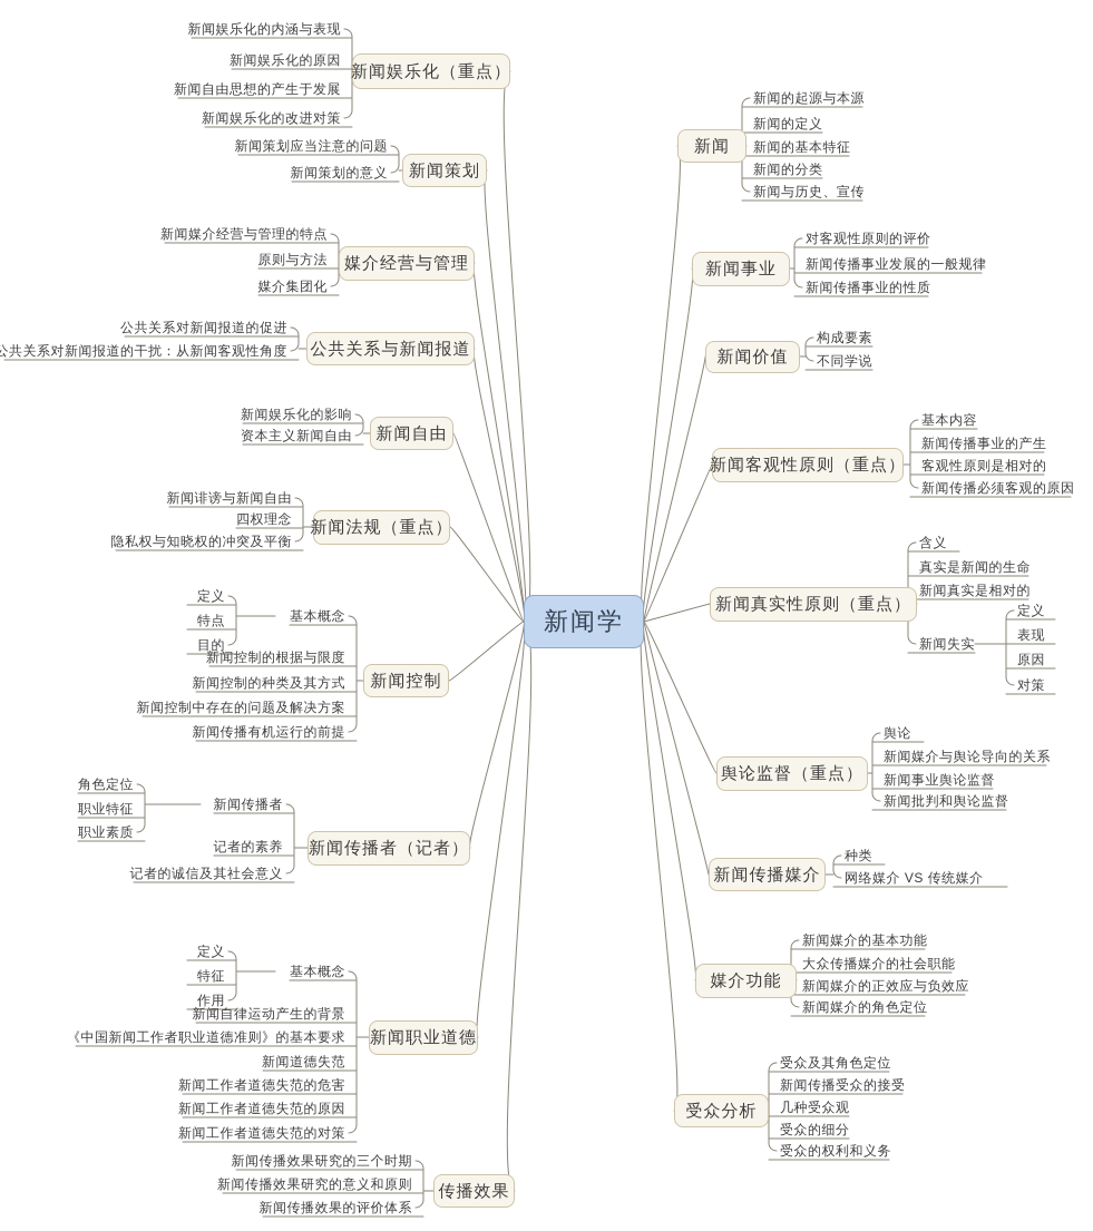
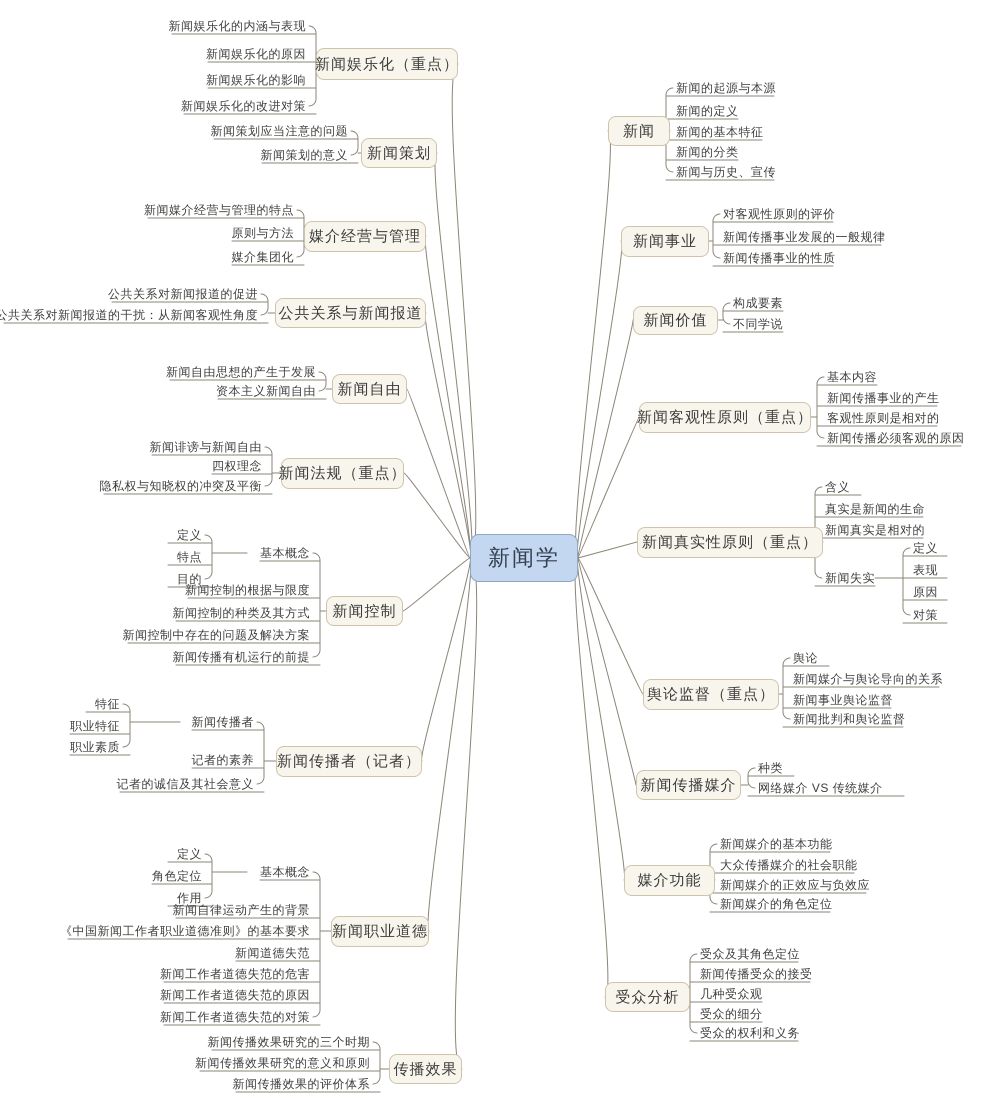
  新闻学
  新闻娱乐化（重点）
  新闻娱乐化的内涵与表现
  新闻娱乐化的原因
- 新闻自由思想的产生于发展
+ 新闻娱乐化的影响
  新闻娱乐化的改进对策
  新闻策划
  新闻策划应当注意的问题
  新闻策划的意义
  媒介经营与管理
  新闻媒介经营与管理的特点
  原则与方法
  媒介集团化
  公共关系与新闻报道
  公共关系对新闻报道的促进
  公共关系对新闻报道的干扰：从新闻客观性角度
  新闻自由
- 新闻娱乐化的影响
+ 新闻自由思想的产生于发展
  资本主义新闻自由
  新闻法规（重点）
  新闻诽谤与新闻自由
  四权理念
  隐私权与知晓权的冲突及平衡
  新闻控制
  基本概念
  新闻控制的根据与限度
  新闻控制的种类及其方式
  新闻控制中存在的问题及解决方案
  新闻传播有机运行的前提
  定义
  特点
  目的
  新闻传播者（记者）
  新闻传播者
  记者的素养
  记者的诚信及其社会意义
- 角色定位
+ 特征
  职业特征
  职业素质
  新闻职业道德
  基本概念
  新闻自律运动产生的背景
  《中国新闻工作者职业道德准则》的基本要求
  新闻道德失范
  新闻工作者道德失范的危害
  新闻工作者道德失范的原因
  新闻工作者道德失范的对策
  定义
- 特征
+ 角色定位
  作用
  传播效果
  新闻传播效果研究的三个时期
  新闻传播效果研究的意义和原则
  新闻传播效果的评价体系
  新闻
  新闻的起源与本源
  新闻的定义
  新闻的基本特征
  新闻的分类
  新闻与历史、宣传
  新闻事业
  对客观性原则的评价
  新闻传播事业发展的一般规律
  新闻传播事业的性质
  新闻价值
  构成要素
  不同学说
  新闻客观性原则（重点）
  基本内容
  新闻传播事业的产生
  客观性原则是相对的
  新闻传播必须客观的原因
  新闻真实性原则（重点）
  含义
  真实是新闻的生命
  新闻真实是相对的
  新闻失实
  定义
  表现
  原因
  对策
  舆论监督（重点）
  舆论
  新闻媒介与舆论导向的关系
  新闻事业舆论监督
  新闻批判和舆论监督
  新闻传播媒介
  种类
  网络媒介 VS 传统媒介
  媒介功能
  新闻媒介的基本功能
  大众传播媒介的社会职能
  新闻媒介的正效应与负效应
  新闻媒介的角色定位
  受众分析
  受众及其角色定位
  新闻传播受众的接受
  几种受众观
  受众的细分
  受众的权利和义务
